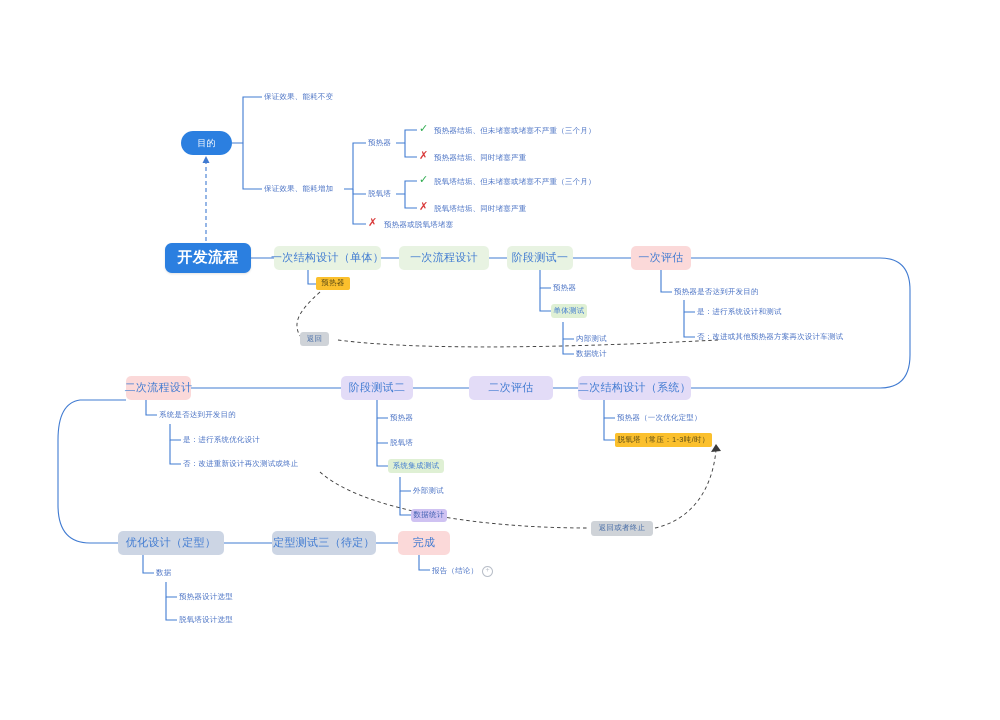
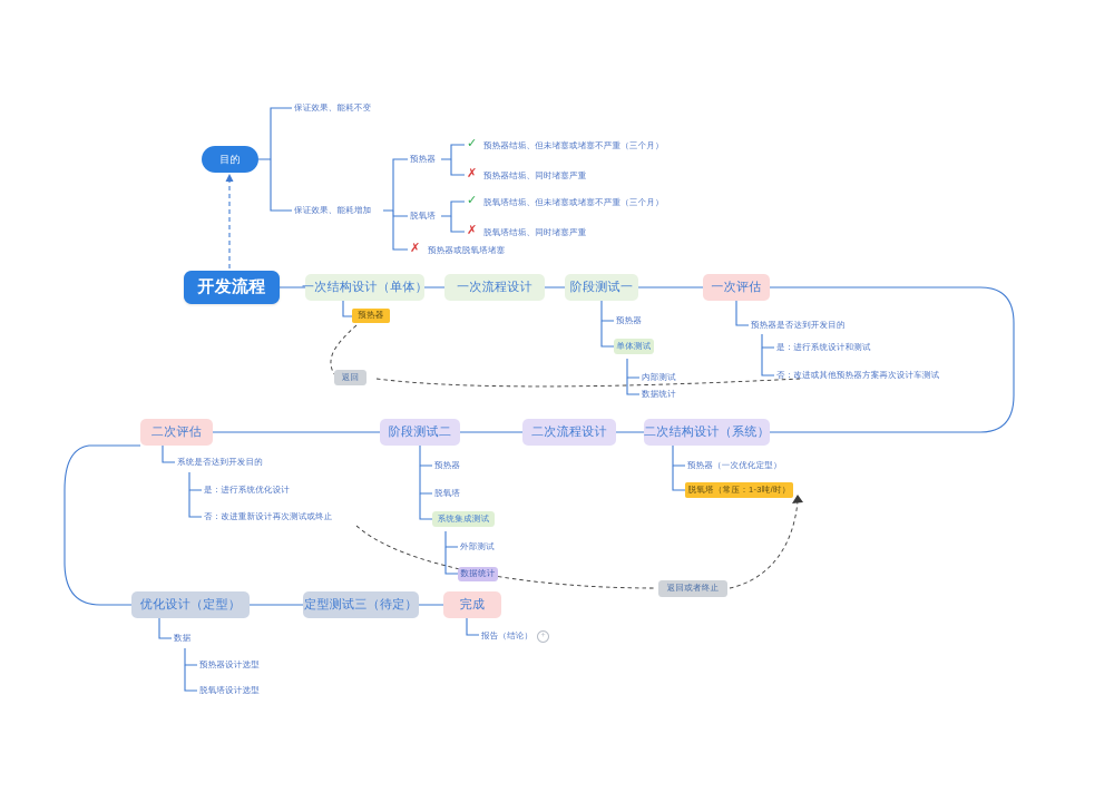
  目的
  保证效果、能耗不变
  保证效果、能耗增加
  预热器
  脱氧塔
  ✓
  预热器结垢、但未堵塞或堵塞不严重（三个月）
  ✗
  预热器结垢、同时堵塞严重
  ✓
  脱氧塔结垢、但未堵塞或堵塞不严重（三个月）
  ✗
  脱氧塔结垢、同时堵塞严重
  ✗
  预热器或脱氧塔堵塞
  开发流程
  一次结构设计（单体）
  一次流程设计
  阶段测试一
  一次评估
  预热器
  返回
  预热器
  单体测试
  内部测试
  数据统计
  预热器是否达到开发目的
  是：进行系统设计和测试
  否：改进或其他预热器方案再次设计车测试
- 二次流程设计
+ 二次评估
  阶段测试二
- 二次评估
+ 二次流程设计
  二次结构设计（系统）
  系统是否达到开发目的
  是：进行系统优化设计
  否：改进重新设计再次测试或终止
  预热器
  脱氧塔
  系统集成测试
  外部测试
  数据统计
  预热器（一次优化定型）
  脱氧塔（常压：1-3吨/时）
  返回或者终止
  优化设计（定型）
  定型测试三（待定）
  完成
  数据
  预热器设计选型
  脱氧塔设计选型
  报告（结论）
